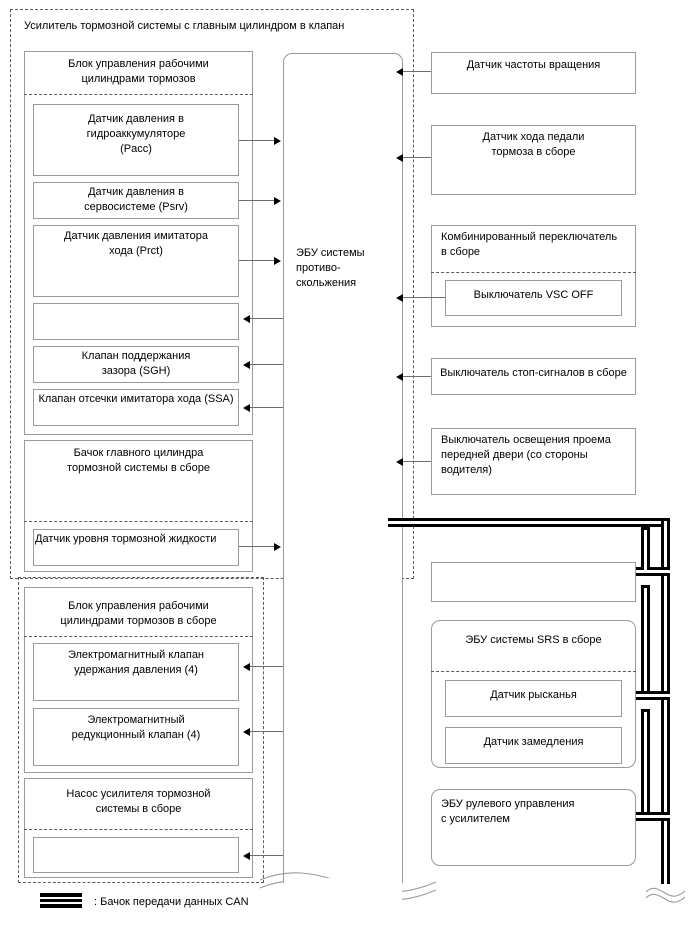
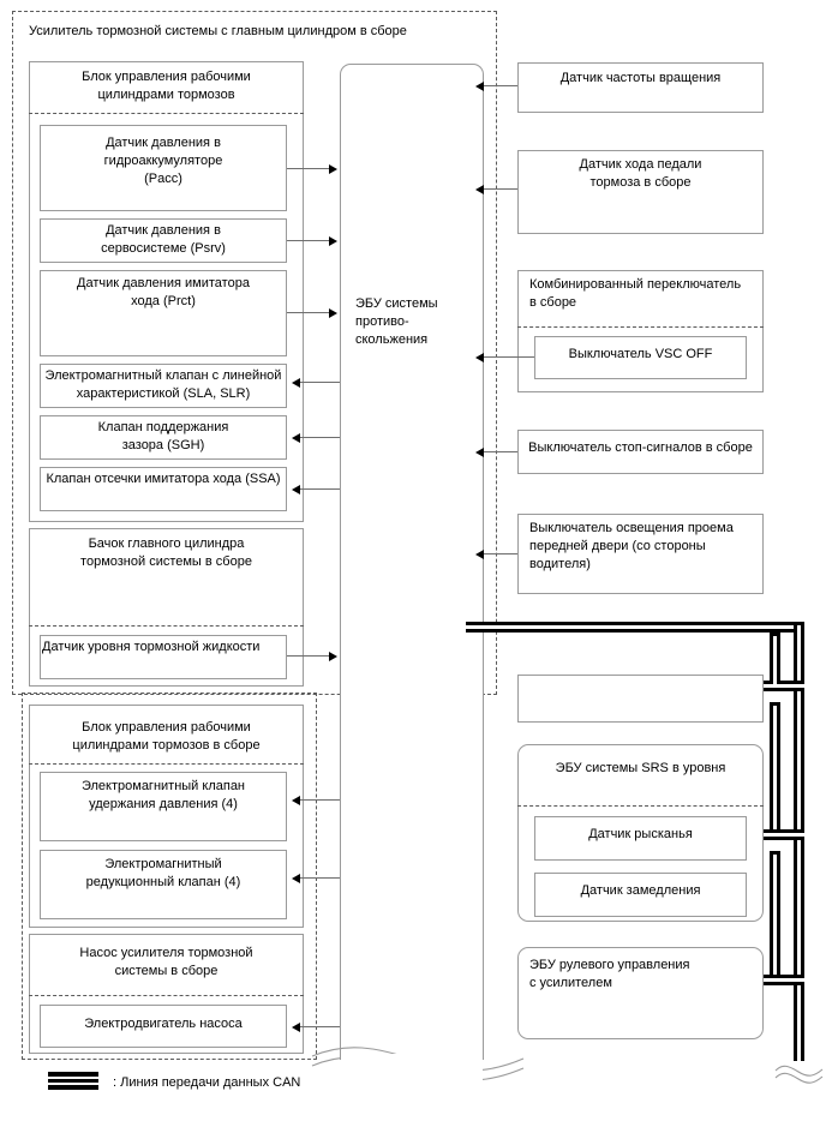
- Усилитель тормозной системы с главным цилиндром в клапан
+ Усилитель тормозной системы с главным цилиндром в сборе
  ЭБУ системы
  противо-
  скольжения
  Блок управления рабочими
  цилиндрами тормозов
  Датчик давления в
  гидроаккумуляторе
  (Pacc)
  Датчик давления в
  сервосистеме (Psrv)
  Датчик давления имитатора
  хода (Prct)
+ Электромагнитный клапан с линейной
+ характеристикой (SLA, SLR)
  Клапан поддержания
  зазора (SGH)
  Клапан отсечки имитатора хода (SSA)
  Бачок главного цилиндра
  тормозной системы в сборе
  Датчик уровня тормозной жидкости
  Блок управления рабочими
  цилиндрами тормозов в сборе
  Электромагнитный клапан
  удержания давления (4)
  Электромагнитный
  редукционный клапан (4)
  Насос усилителя тормозной
  системы в сборе
+ Электродвигатель насоса
  Датчик частоты вращения
  Датчик хода педали
  тормоза в сборе
  Комбинированный переключатель
  в сборе
  Выключатель VSC OFF
  Выключатель стоп-сигналов в сборе
  Выключатель освещения проема
  передней двери (со стороны
  водителя)
- ЭБУ системы SRS в сборе
+ ЭБУ системы SRS в уровня
  Датчик рысканья
  Датчик замедления
  ЭБУ рулевого управления
  с усилителем
- : Бачок передачи данных CAN
+ : Линия передачи данных CAN
